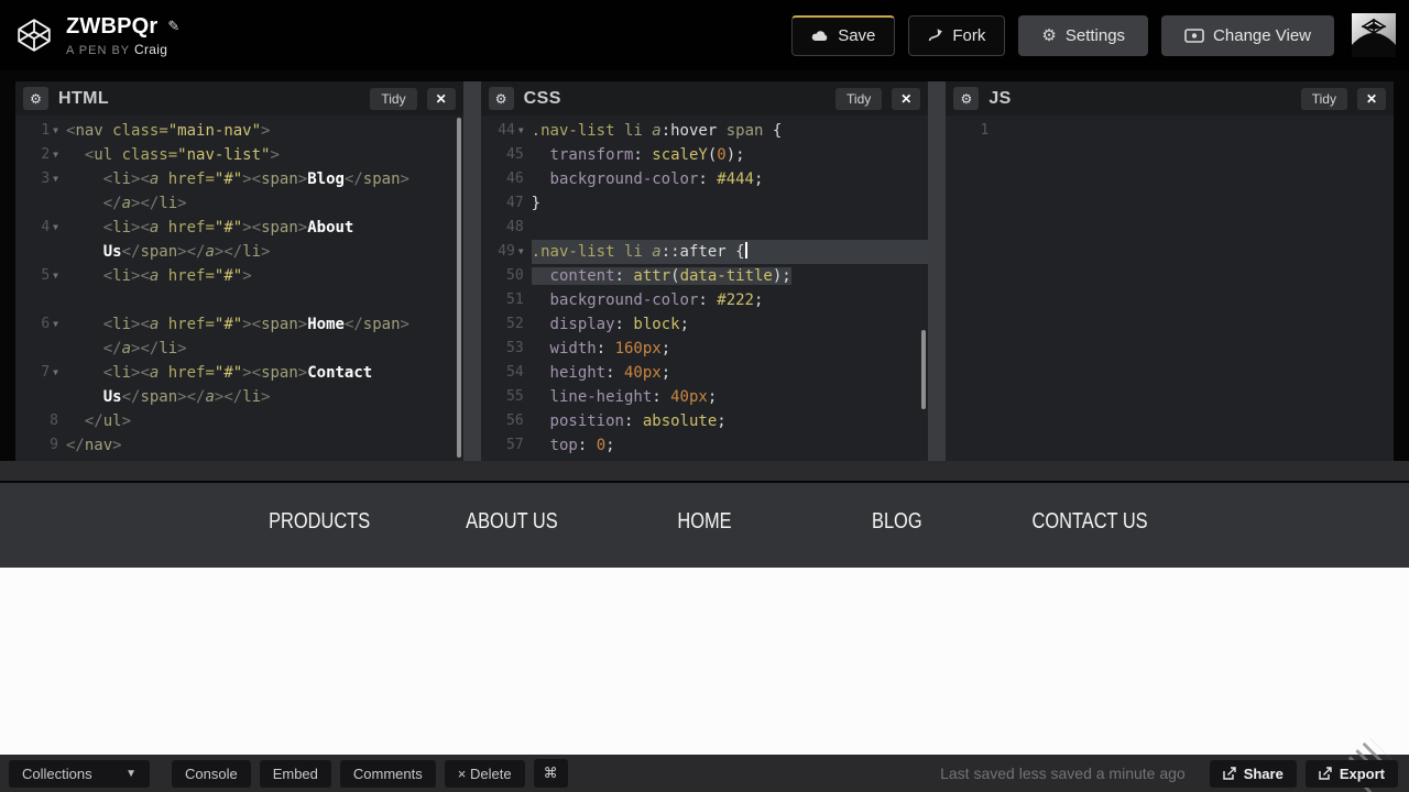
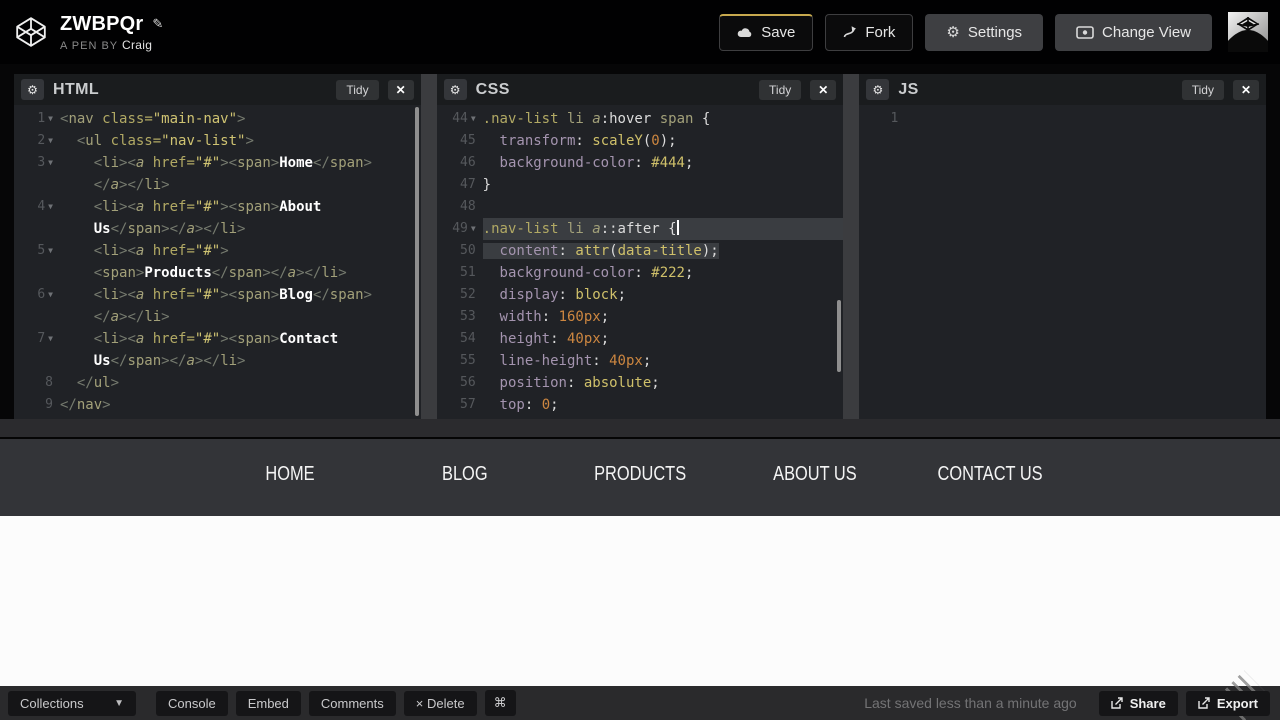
  ZWBPQr
  ✎
  A PEN BY Craig
  Save
  Fork
  ⚙
  Settings
  Change View
  ⚙
  HTML
  Tidy
  ✕
  1
  ▼
  <nav class="main-nav">
  2
  ▼
  <ul class="nav-list">
  3
  ▼
- <li><a href="#"><span>Blog</span>
+ <li><a href="#"><span>Home</span>
  </a></li>
  4
  ▼
  <li><a href="#"><span>About
  Us</span></a></li>
  5
  ▼
  <li><a href="#">
+ <span>Products</span></a></li>
  6
  ▼
- <li><a href="#"><span>Home</span>
+ <li><a href="#"><span>Blog</span>
  </a></li>
  7
  ▼
  <li><a href="#"><span>Contact
  Us</span></a></li>
  8
  </ul>
  9
  </nav>
  ⚙
  CSS
  Tidy
  ✕
  44
  ▼
  .nav-list li a:hover span {
  45
  transform: scaleY(0);
  46
  background-color: #444;
  47
  }
  48
  49
  ▼
  .nav-list li a::after {
  50
  content: attr(data-title);
  51
  background-color: #222;
  52
  display: block;
  53
  width: 160px;
  54
  height: 40px;
  55
  line-height: 40px;
  56
  position: absolute;
  57
  top: 0;
  ⚙
  JS
  Tidy
  ✕
  1
- PRODUCTS
+ HOME
- ABOUT US
+ BLOG
- HOME
+ PRODUCTS
- BLOG
+ ABOUT US
  CONTACT US
  Collections
  ▼
  Console
  Embed
  Comments
  × Delete
  ⌘
- Last saved less saved a minute ago
+ Last saved less than a minute ago
  Share
  Export
